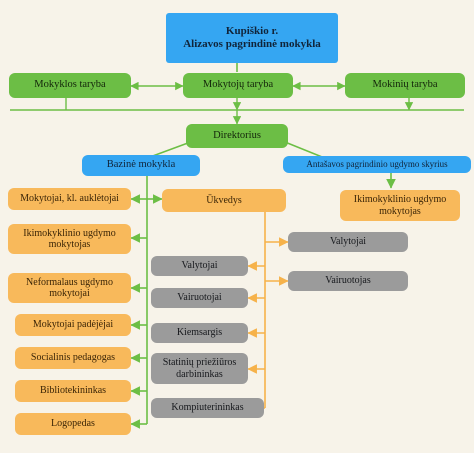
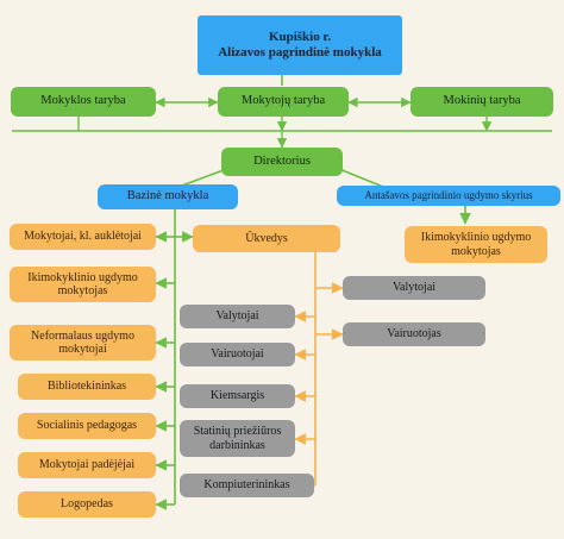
  Kupiškio r.
  Alizavos pagrindinė mokykla
  Mokyklos taryba
  Mokytojų taryba
  Mokinių taryba
  Direktorius
  Bazinė mokykla
  Antašavos pagrindinio ugdymo skyrius
  Mokytojai, kl. auklėtojai
  Ikimokyklinio ugdymo mokytojas
  Neformalaus ugdymo mokytojai
- Mokytojai padėjėjai
+ Bibliotekininkas
  Socialinis pedagogas
- Bibliotekininkas
+ Mokytojai padėjėjai
  Logopedas
  Ūkvedys
  Valytojai
  Vairuotojai
  Kiemsargis
  Statinių priežiūros darbininkas
  Kompiuterininkas
  Ikimokyklinio ugdymo mokytojas
  Valytojai
  Vairuotojas
